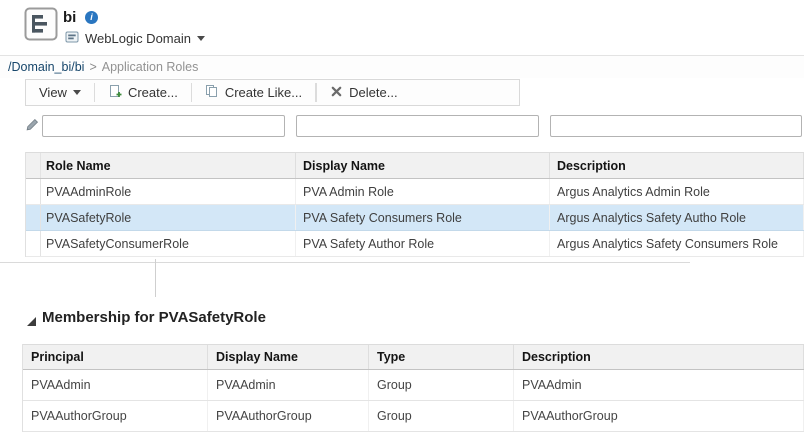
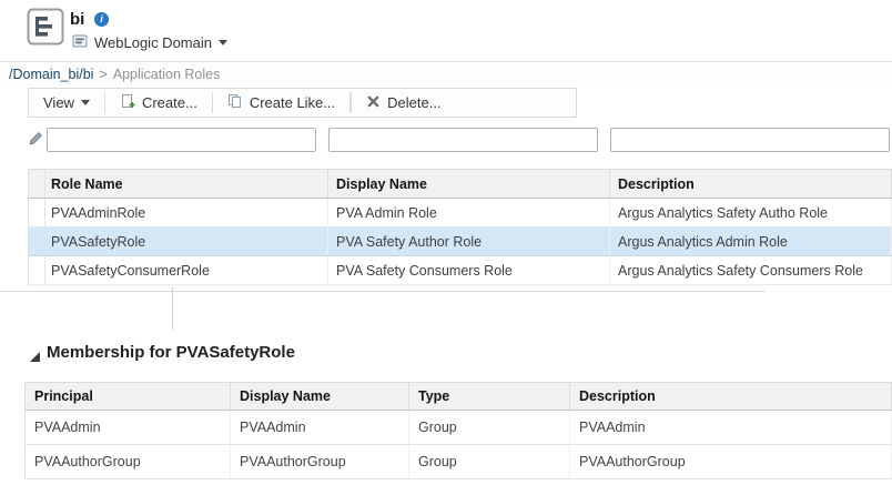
  bi
  i
  WebLogic Domain
  /Domain_bi/bi
  >
  Application Roles
  View
  Create...
  Create Like...
  Delete...
  Role Name
  Display Name
  Description
  PVAAdminRole
  PVA Admin Role
- Argus Analytics Admin Role
+ Argus Analytics Safety Autho Role
  PVASafetyRole
- PVA Safety Consumers Role
+ PVA Safety Author Role
- Argus Analytics Safety Autho Role
+ Argus Analytics Admin Role
  PVASafetyConsumerRole
- PVA Safety Author Role
+ PVA Safety Consumers Role
  Argus Analytics Safety Consumers Role
  Membership for PVASafetyRole
  Principal
  Display Name
  Type
  Description
  PVAAdmin
  PVAAdmin
  Group
  PVAAdmin
  PVAAuthorGroup
  PVAAuthorGroup
  Group
  PVAAuthorGroup
